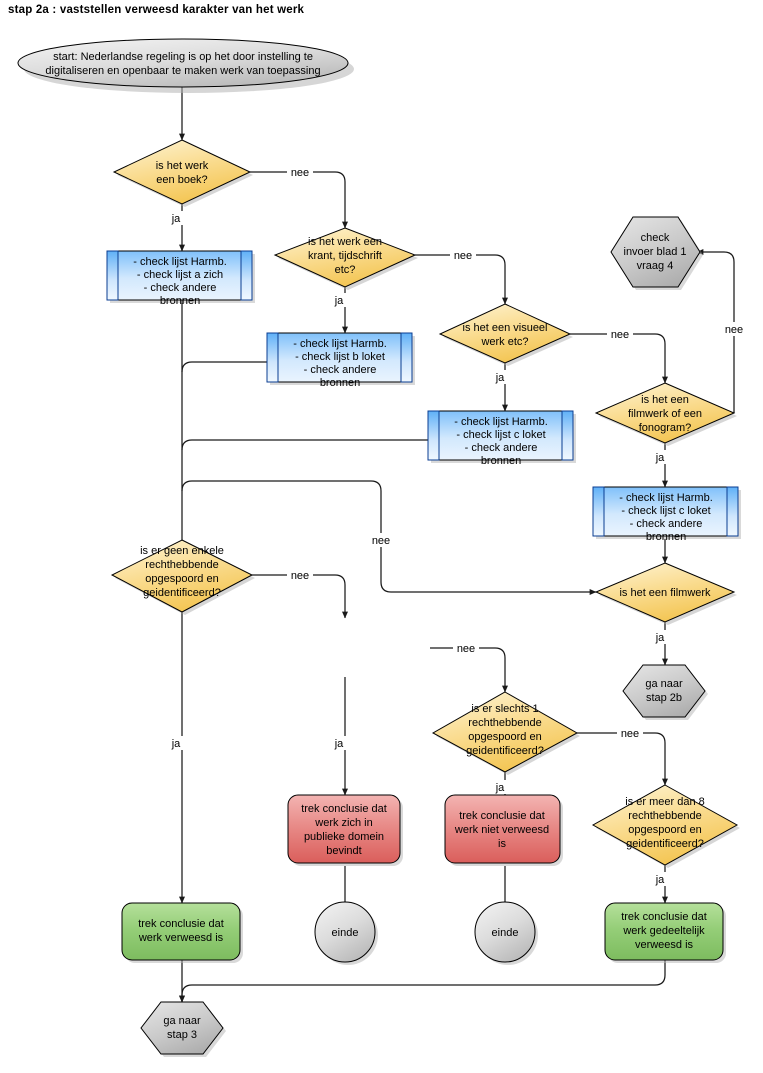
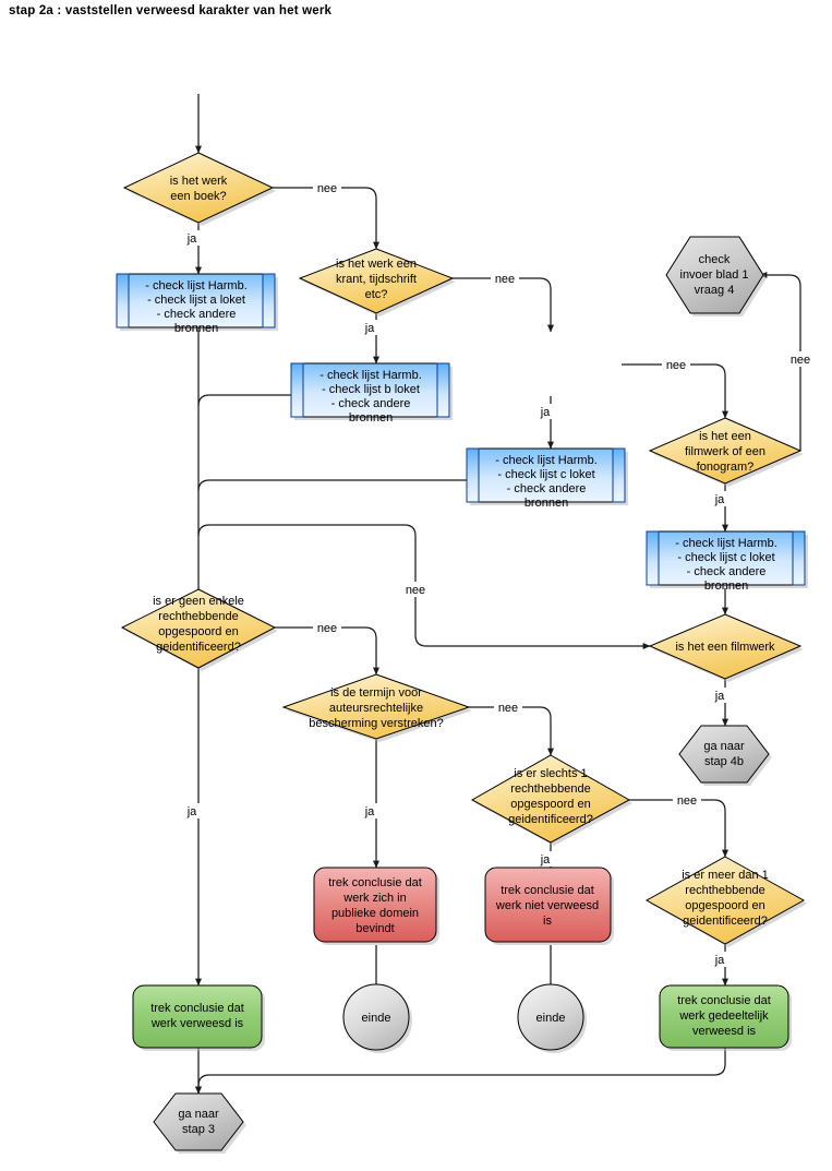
  stap 2a : vaststellen verweesd karakter van het werk
- start: Nederlandse regeling is op het door instelling te
- digitaliseren en openbaar te maken werk van toepassing
  is het werk
  een boek?
  is het werk een
  krant, tijdschrift
  etc?
- is het een visueel
- werk etc?
  is het een
  filmwerk of een
  fonogram?
  is het een filmwerk
  is er geen enkele
  rechthebbende
  opgespoord en
  geidentificeerd?
+ is de termijn voor
+ auteursrechtelijke
+ bescherming verstreken?
  is er slechts 1
  rechthebbende
  opgespoord en
  geidentificeerd?
- is er meer dan 8
+ is er meer dan 1
  rechthebbende
  opgespoord en
  geidentificeerd?
  - check lijst Harmb.
- - check lijst a zich
+ - check lijst a loket
  - check andere
  bronnen
  - check lijst Harmb.
  - check lijst b loket
  - check andere
  bronnen
  - check lijst Harmb.
  - check lijst c loket
  - check andere
  bronnen
  - check lijst Harmb.
  - check lijst c loket
  - check andere
  bronnen
  check
  invoer blad 1
  vraag 4
  ga naar
- stap 2b
+ stap 4b
  ga naar
  stap 3
  trek conclusie dat
  werk verweesd is
  trek conclusie dat
  werk gedeeltelijk
  verweesd is
  trek conclusie dat
  werk zich in
  publieke domein
  bevindt
  trek conclusie dat
  werk niet verweesd
  is
  einde
  einde
  ja
  nee
  ja
  nee
  ja
  nee
  ja
  nee
  ja
  nee
  nee
  ja
  ja
  nee
  ja
  nee
  ja
